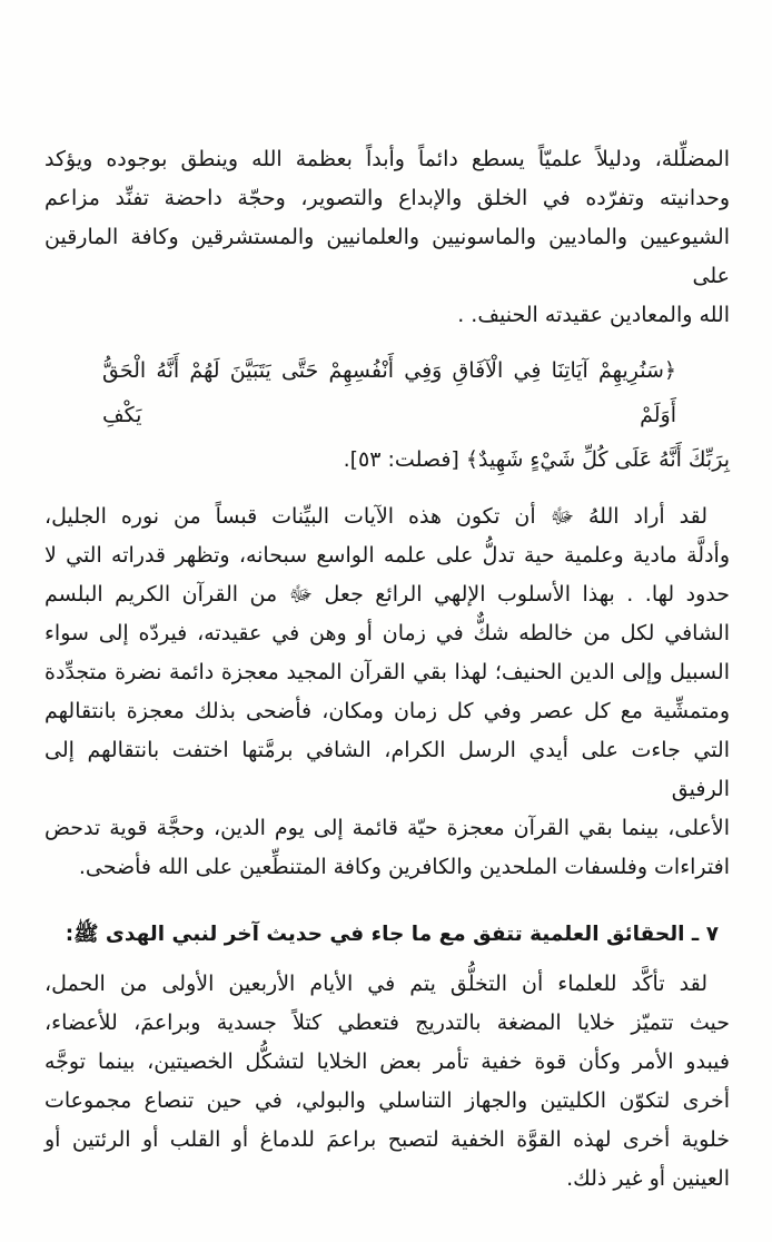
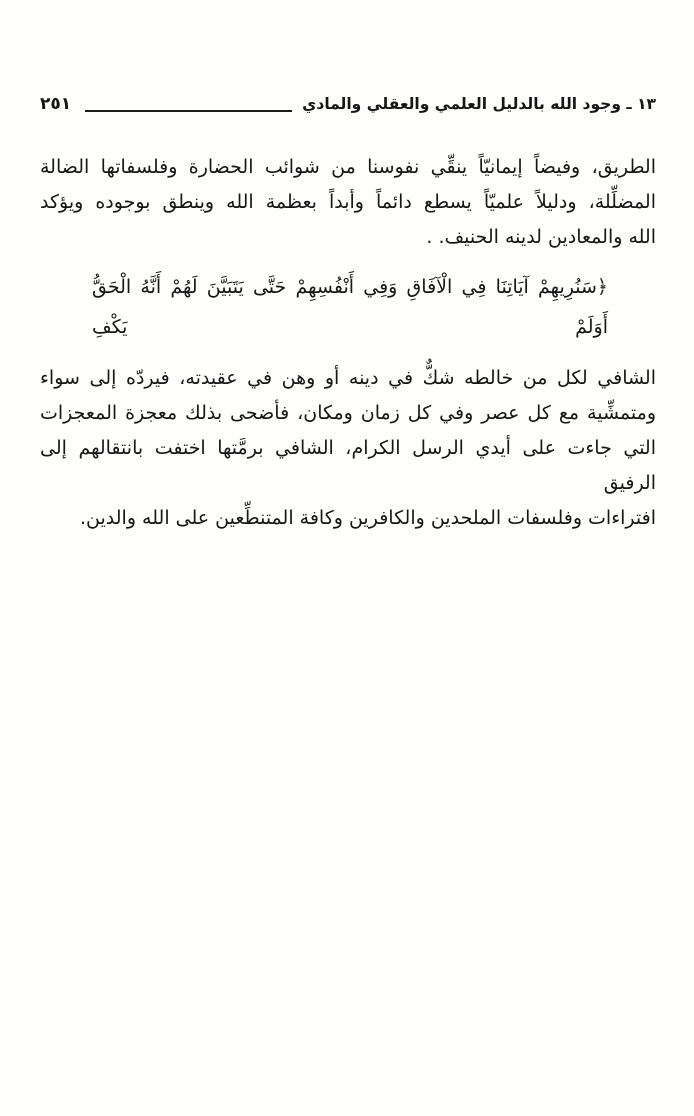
+ ١٣ ـ وجود الله بالدليل العلمي والعقلي والمادي
+ ٢٥١
+ الطريق، وفيضاً إيمانيّاً ينقِّي نفوسنا من شوائب الحضارة وفلسفاتها الضالة
  المضلِّلة، ودليلاً علميّاً يسطع دائماً وأبداً بعظمة الله وينطق بوجوده ويؤكد
- وحدانيته وتفرّده في الخلق والإبداع والتصوير، وحجّة داحضة تفنِّد مزاعم
- الشيوعيين والماديين والماسونيين والعلمانيين والمستشرقين وكافة المارقين على
- الله والمعادين عقيدته الحنيف. .
+ الله والمعادين لدينه الحنيف. .
  ﴿سَنُرِيهِمْ آيَاتِنَا فِي الْآفَاقِ وَفِي أَنْفُسِهِمْ حَتَّى يَتَبَيَّنَ لَهُمْ أَنَّهُ الْحَقُّ أَوَلَمْ يَكْفِ
- بِرَبِّكَ أَنَّهُ عَلَى كُلِّ شَيْءٍ شَهِيدٌ﴾ [فصلت: ٥٣].
- لقد أراد اللهُ ﷻ أن تكون هذه الآيات البيِّنات قبساً من نوره الجليل،
- وأدلَّة مادية وعلمية حية تدلُّ على علمه الواسع سبحانه، وتظهر قدراته التي لا
- حدود لها. . بهذا الأسلوب الإلهي الرائع جعل ﷻ من القرآن الكريم البلسم
- الشافي لكل من خالطه شكٌّ في زمان أو وهن في عقيدته، فيردّه إلى سواء
+ الشافي لكل من خالطه شكٌّ في دينه أو وهن في عقيدته، فيردّه إلى سواء
- السبيل وإلى الدين الحنيف؛ لهذا بقي القرآن المجيد معجزة دائمة نضرة متجدِّدة
- ومتمشِّية مع كل عصر وفي كل زمان ومكان، فأضحى بذلك معجزة بانتقالهم
+ ومتمشِّية مع كل عصر وفي كل زمان ومكان، فأضحى بذلك معجزة المعجزات
  التي جاءت على أيدي الرسل الكرام، الشافي برمَّتها اختفت بانتقالهم إلى الرفيق
- الأعلى، بينما بقي القرآن معجزة حيّة قائمة إلى يوم الدين، وحجَّة قوية تدحض
- افتراءات وفلسفات الملحدين والكافرين وكافة المتنطِّعين على الله فأضحى.
+ افتراءات وفلسفات الملحدين والكافرين وكافة المتنطِّعين على الله والدين.
- ٧ ـ الحقائق العلمية تتفق مع ما جاء في حديث آخر لنبي الهدى ﷺ:
- لقد تأكَّد للعلماء أن التخلُّق يتم في الأيام الأربعين الأولى من الحمل،
- حيث تتميّز خلايا المضغة بالتدريج فتعطي كتلاً جسدية وبراعمَ، للأعضاء،
- فيبدو الأمر وكأن قوة خفية تأمر بعض الخلايا لتشكُّل الخصيتين، بينما توجَّه
- أخرى لتكوّن الكليتين والجهاز التناسلي والبولي، في حين تنصاع مجموعات
- خلوية أخرى لهذه القوَّة الخفية لتصبح براعمَ للدماغ أو القلب أو الرئتين أو
- العينين أو غير ذلك.
